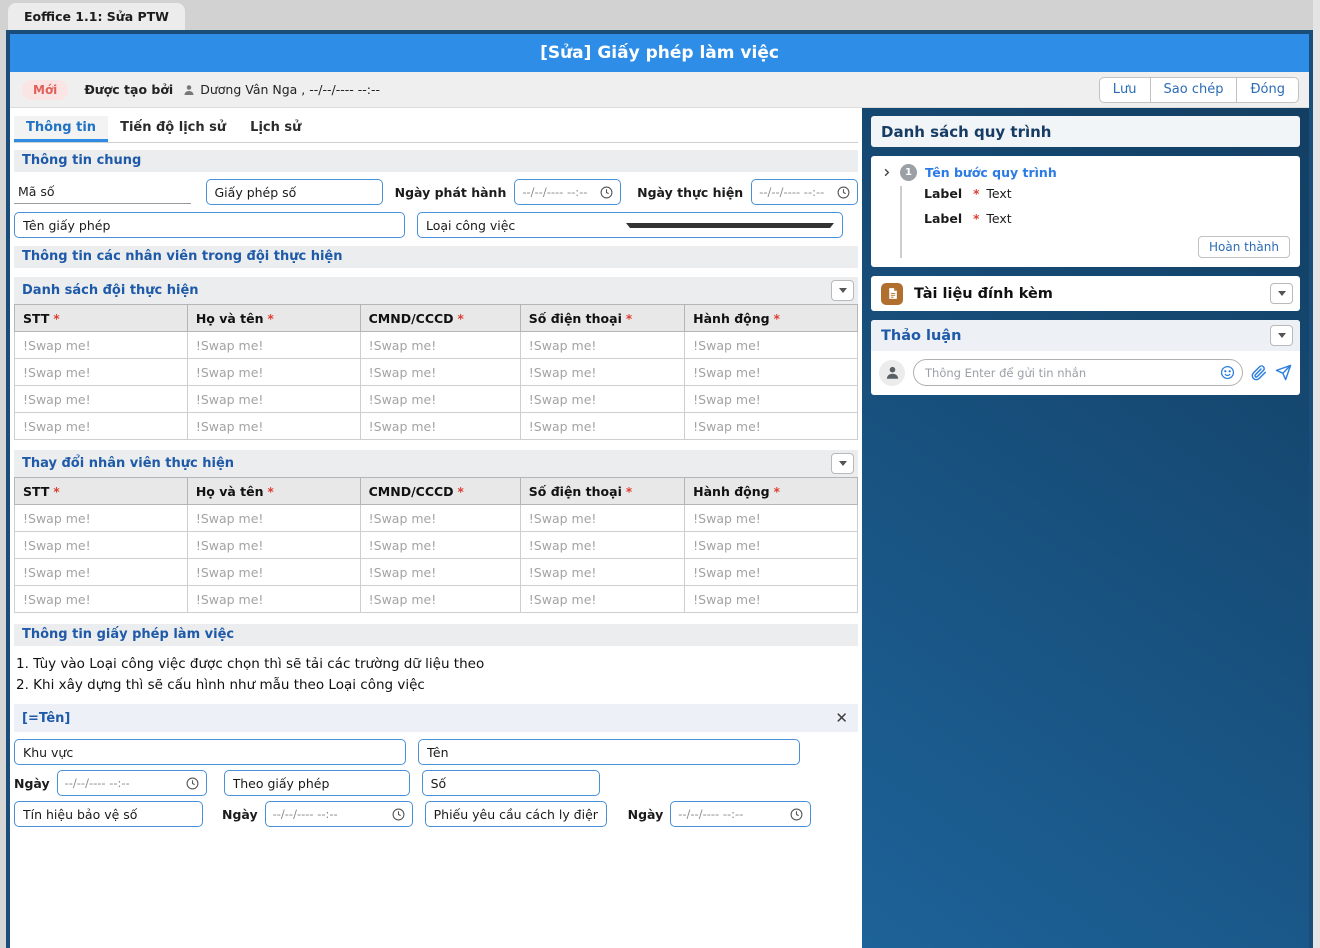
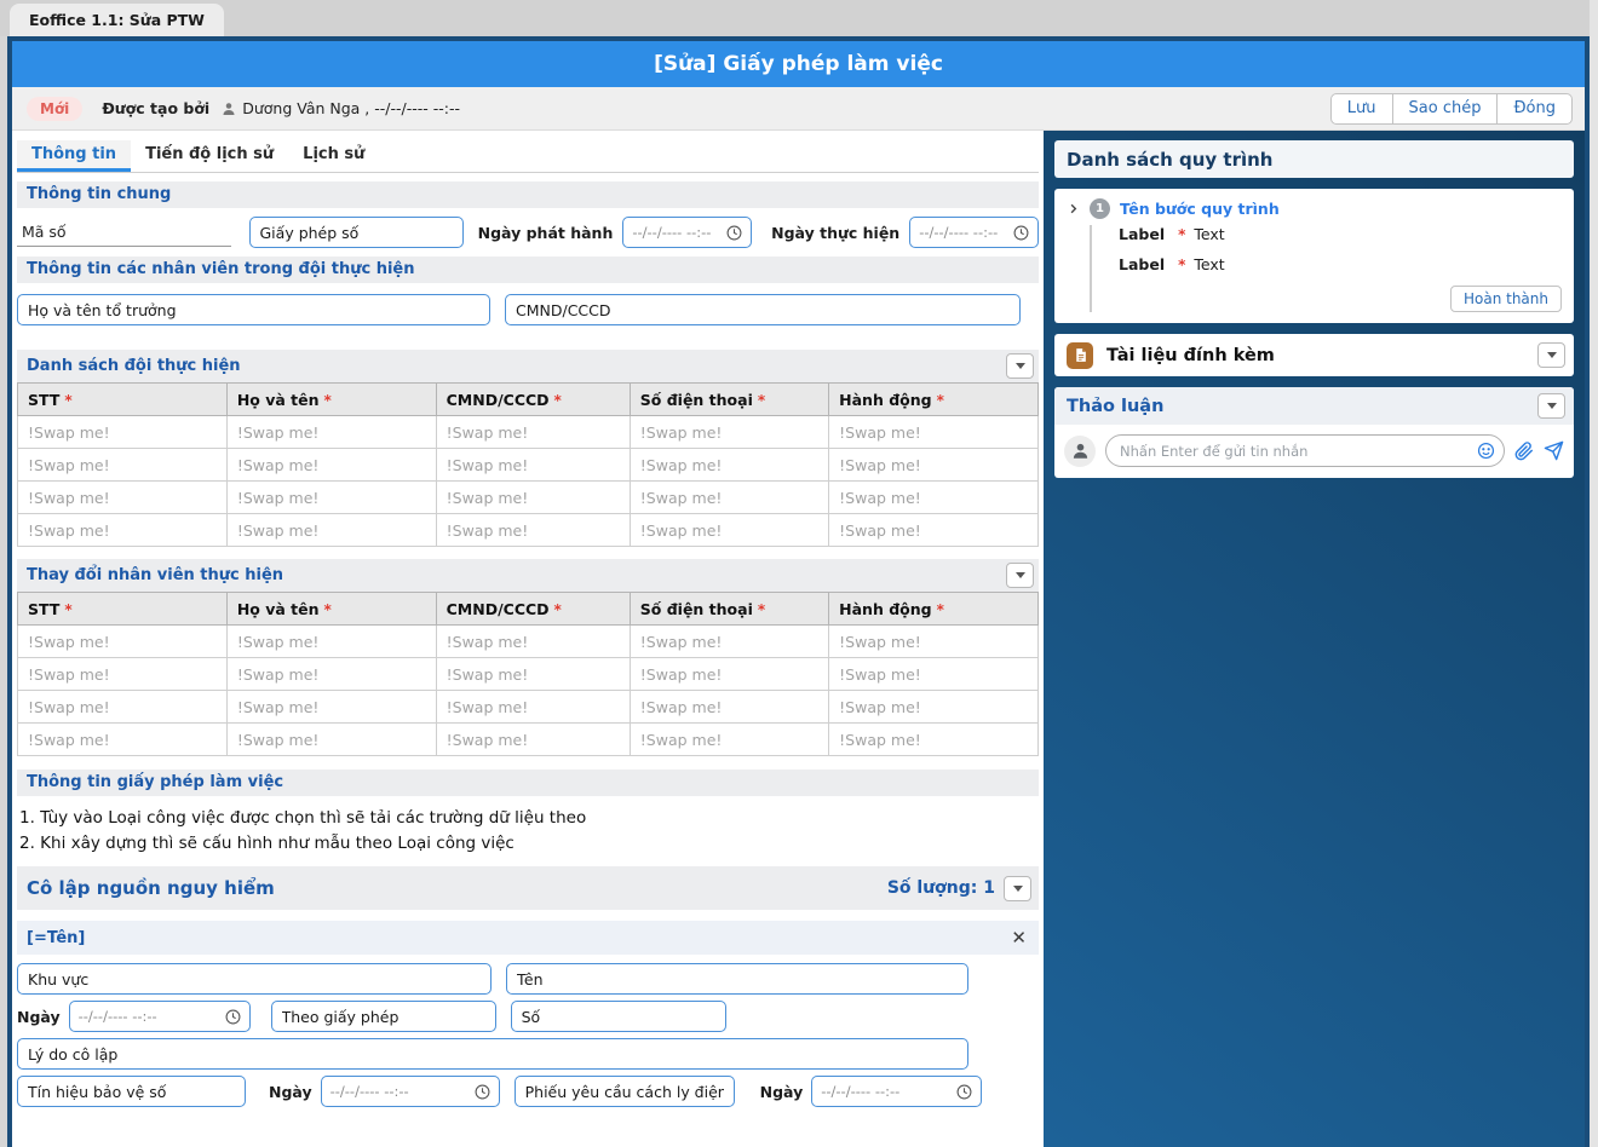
  Eoffice 1.1: Sửa PTW
  [Sửa] Giấy phép làm việc
  Mới
  Được tạo bởi
  Dương Vân Nga , --/--/---- --:--
  Lưu
  Sao chép
  Đóng
  Thông tin
  Tiến độ lịch sử
  Lịch sử
  Thông tin chung
  Mã số
  Giấy phép số
  Ngày phát hành
  --/--/---- --:--
  Ngày thực hiện
  --/--/---- --:--
- Tên giấy phép
- Loại công việc
  Thông tin các nhân viên trong đội thực hiện
+ Họ và tên tổ trưởng
+ CMND/CCCD
  Danh sách đội thực hiện
  STT *	Họ và tên *	CMND/CCCD *	Số điện thoại *	Hành động *
  !Swap me!	!Swap me!	!Swap me!	!Swap me!	!Swap me!
  !Swap me!	!Swap me!	!Swap me!	!Swap me!	!Swap me!
  !Swap me!	!Swap me!	!Swap me!	!Swap me!	!Swap me!
  !Swap me!	!Swap me!	!Swap me!	!Swap me!	!Swap me!
  Thay đổi nhân viên thực hiện
  STT *	Họ và tên *	CMND/CCCD *	Số điện thoại *	Hành động *
  !Swap me!	!Swap me!	!Swap me!	!Swap me!	!Swap me!
  !Swap me!	!Swap me!	!Swap me!	!Swap me!	!Swap me!
  !Swap me!	!Swap me!	!Swap me!	!Swap me!	!Swap me!
  !Swap me!	!Swap me!	!Swap me!	!Swap me!	!Swap me!
  Thông tin giấy phép làm việc
  1. Tùy vào Loại công việc được chọn thì sẽ tải các trường dữ liệu theo
  2. Khi xây dựng thì sẽ cấu hình như mẫu theo Loại công việc
+ Cô lập nguồn nguy hiểm
+ Số lượng: 1
  [=Tên]
  ✕
  Khu vực
  Tên
  Ngày
  --/--/---- --:--
  Theo giấy phép
  Số
+ Lý do cô lập
  Tín hiệu bảo vệ số
  Ngày
  --/--/---- --:--
  Phiếu yêu cầu cách ly điện
  Ngày
  --/--/---- --:--
  Danh sách quy trình
  1
  Tên bước quy trình
  Label
  *
  Text
  Label
  *
  Text
  Hoàn thành
  Tài liệu đính kèm
  Thảo luận
- Thông Enter để gửi tin nhắn
+ Nhấn Enter để gửi tin nhắn
